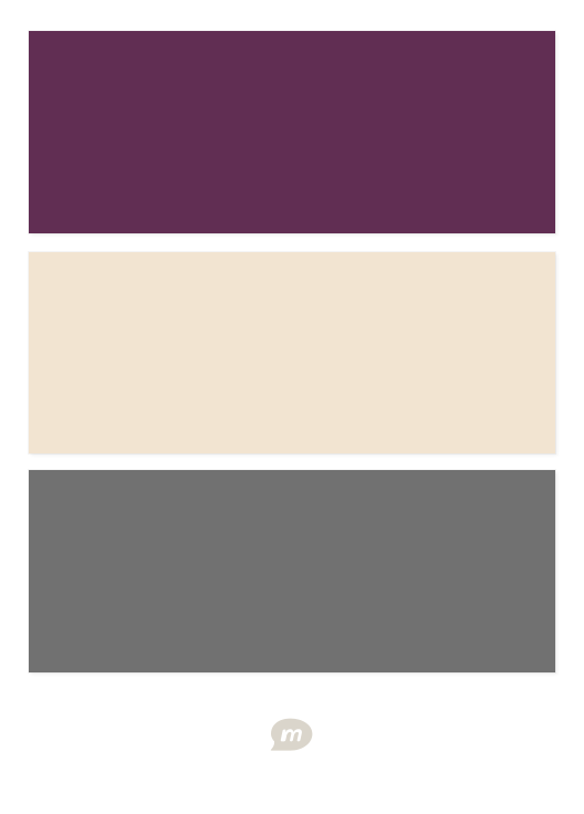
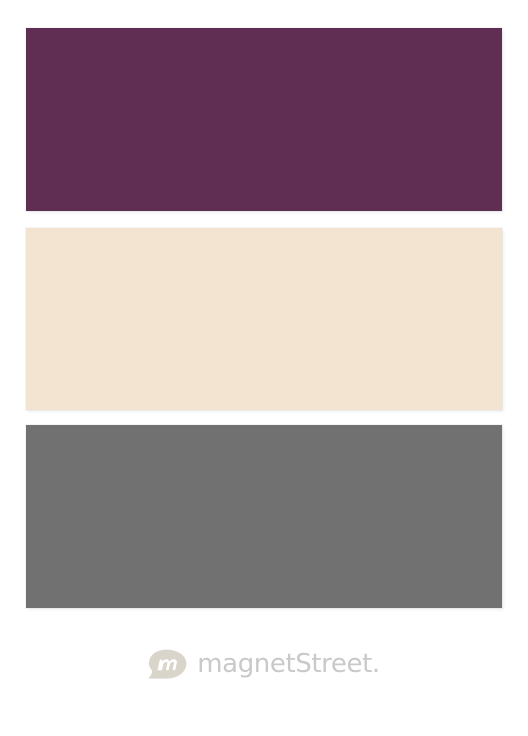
+ magnetStreet.
